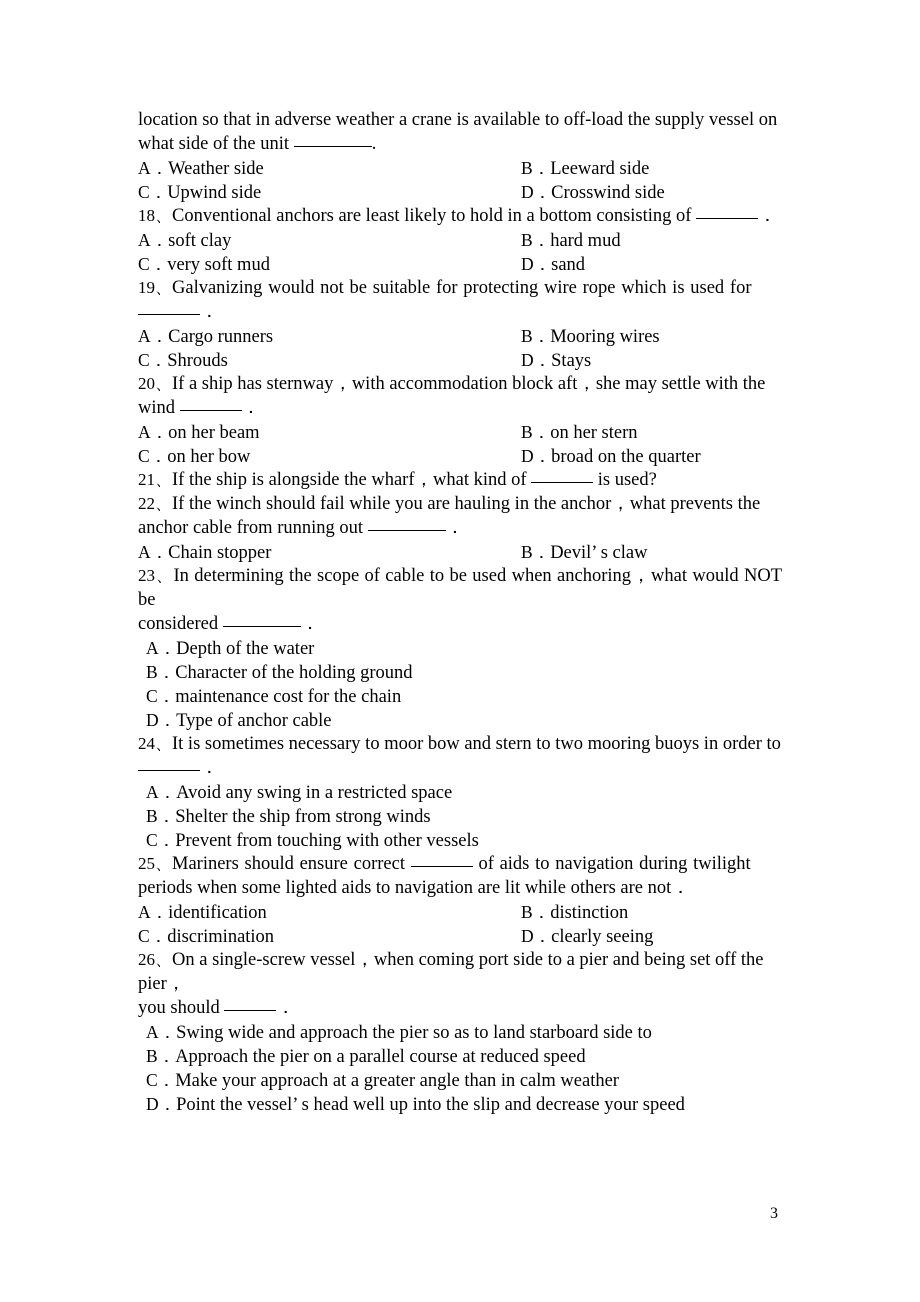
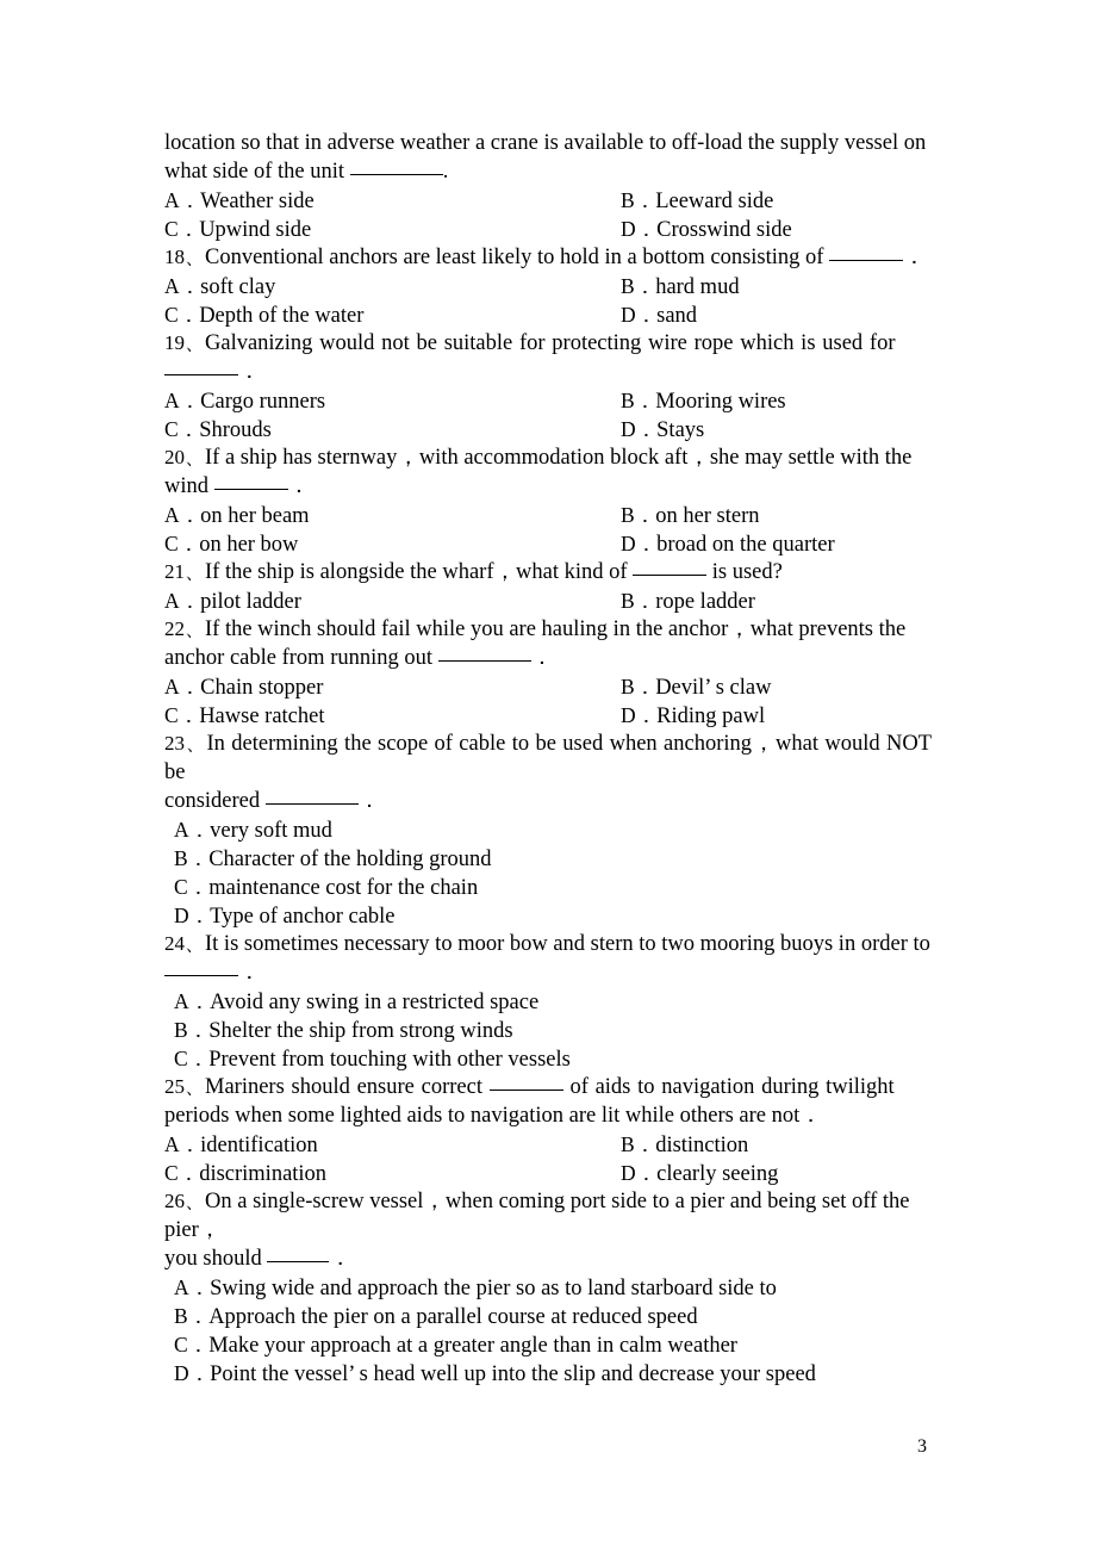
  location so that in adverse weather a crane is available to off-load the supply vessel on
  what side of the unit .
  A．Weather side
  B．Leeward side
  C．Upwind side
  D．Crosswind side
  18、Conventional anchors are least likely to hold in a bottom consisting of ．
  A．soft clay
  B．hard mud
- C．very soft mud
+ C．Depth of the water
  D．sand
  19、Galvanizing would not be suitable for protecting wire rope which is used for
  ．
  A．Cargo runners
  B．Mooring wires
  C．Shrouds
  D．Stays
  20、If a ship has sternway，with accommodation block aft，she may settle with the
  wind ．
  A．on her beam
  B．on her stern
  C．on her bow
  D．broad on the quarter
  21、If the ship is alongside the wharf，what kind of is used?
+ A．pilot ladder
+ B．rope ladder
  22、If the winch should fail while you are hauling in the anchor，what prevents the
  anchor cable from running out ．
  A．Chain stopper
  B．Devil’ s claw
+ C．Hawse ratchet
+ D．Riding pawl
  23、In determining the scope of cable to be used when anchoring，what would NOT be
  considered ．
- A．Depth of the water
+ A．very soft mud
  B．Character of the holding ground
  C．maintenance cost for the chain
  D．Type of anchor cable
  24、It is sometimes necessary to moor bow and stern to two mooring buoys in order to
  ．
  A．Avoid any swing in a restricted space
  B．Shelter the ship from strong winds
  C．Prevent from touching with other vessels
  25、Mariners should ensure correct of aids to navigation during twilight
  periods when some lighted aids to navigation are lit while others are not．
  A．identification
  B．distinction
  C．discrimination
  D．clearly seeing
  26、On a single-screw vessel，when coming port side to a pier and being set off the pier，
  you should ．
  A．Swing wide and approach the pier so as to land starboard side to
  B．Approach the pier on a parallel course at reduced speed
  C．Make your approach at a greater angle than in calm weather
  D．Point the vessel’ s head well up into the slip and decrease your speed
  3
